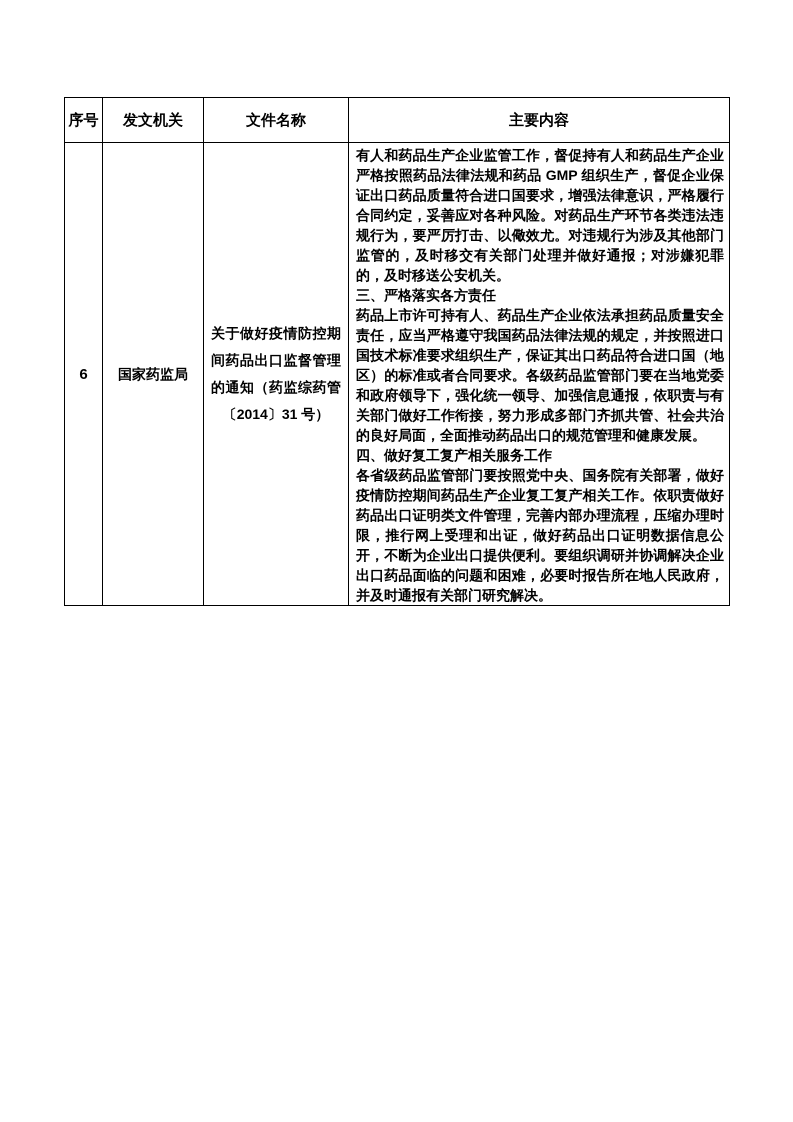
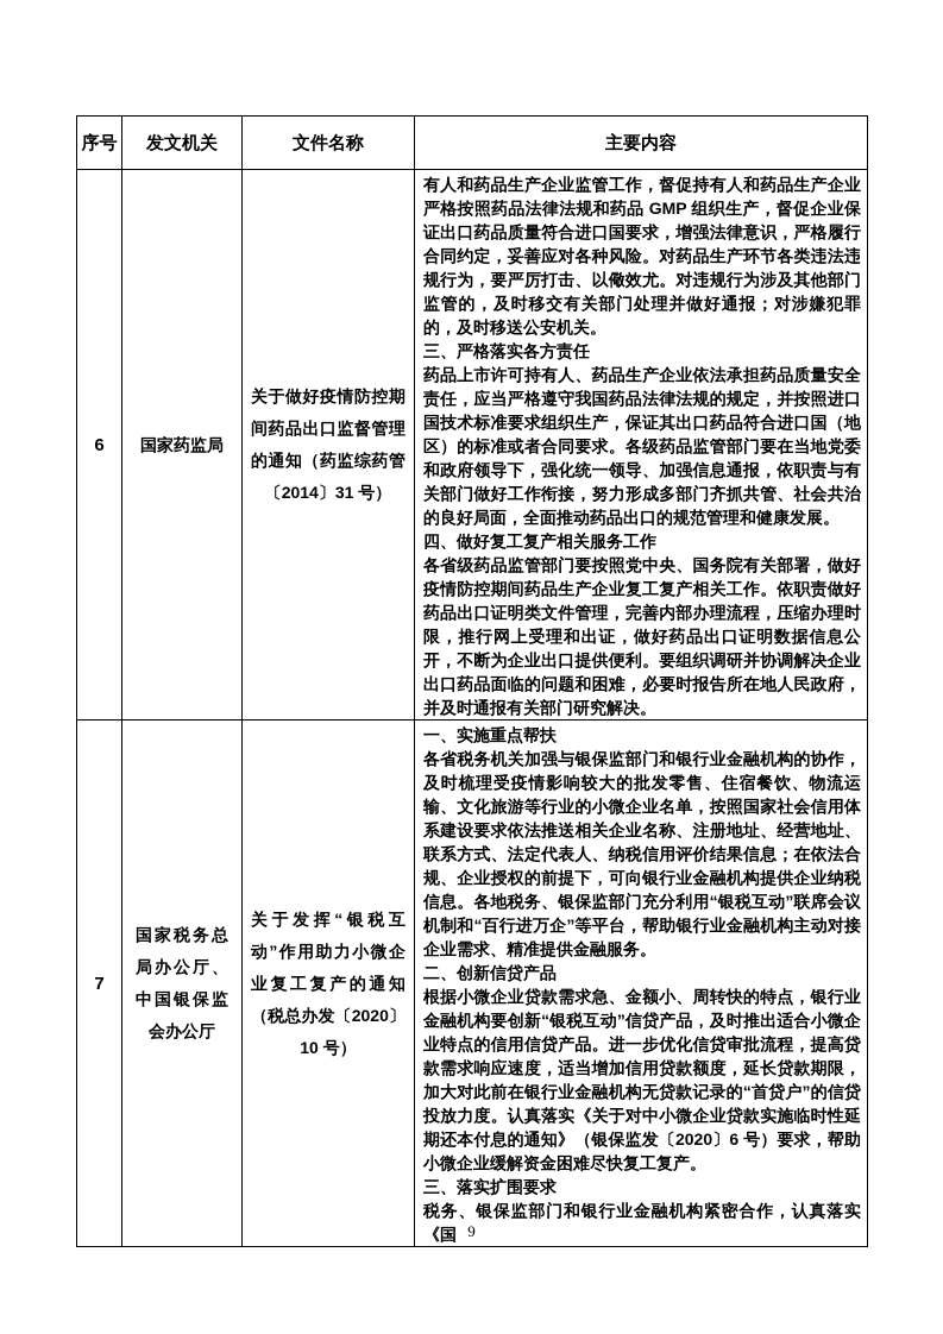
  序号	发文机关	文件名称	主要内容
  6	国家药监局	关于做好疫情防控期间药品出口监督管理的通知（药监综药管〔2014〕31 号）	有人和药品生产企业监管工作，督促持有人和药品生产企业严格按照药品法律法规和药品 GMP 组织生产，督促企业保证出口药品质量符合进口国要求，增强法律意识，严格履行合同约定，妥善应对各种风险。对药品生产环节各类违法违规行为，要严厉打击、以儆效尤。对违规行为涉及其他部门监管的，及时移交有关部门处理并做好通报；对涉嫌犯罪的，及时移送公安机关。 三、严格落实各方责任 药品上市许可持有人、药品生产企业依法承担药品质量安全责任，应当严格遵守我国药品法律法规的规定，并按照进口国技术标准要求组织生产，保证其出口药品符合进口国（地区）的标准或者合同要求。各级药品监管部门要在当地党委和政府领导下，强化统一领导、加强信息通报，依职责与有关部门做好工作衔接，努力形成多部门齐抓共管、社会共治的良好局面，全面推动药品出口的规范管理和健康发展。 四、做好复工复产相关服务工作 各省级药品监管部门要按照党中央、国务院有关部署，做好疫情防控期间药品生产企业复工复产相关工作。依职责做好药品出口证明类文件管理，完善内部办理流程，压缩办理时限，推行网上受理和出证，做好药品出口证明数据信息公开，不断为企业出口提供便利。要组织调研并协调解决企业出口药品面临的问题和困难，必要时报告所在地人民政府，并及时通报有关部门研究解决。
+ 7	国家税务总局办公厅、中国银保监会办公厅	关于发挥“银税互动”作用助力小微企业复工复产的通知（税总办发〔2020〕10 号）	一、实施重点帮扶 各省税务机关加强与银保监部门和银行业金融机构的协作，及时梳理受疫情影响较大的批发零售、住宿餐饮、物流运输、文化旅游等行业的小微企业名单，按照国家社会信用体系建设要求依法推送相关企业名称、注册地址、经营地址、联系方式、法定代表人、纳税信用评价结果信息；在依法合规、企业授权的前提下，可向银行业金融机构提供企业纳税信息。各地税务、银保监部门充分利用“银税互动”联席会议机制和“百行进万企”等平台，帮助银行业金融机构主动对接企业需求、精准提供金融服务。 二、创新信贷产品 根据小微企业贷款需求急、金额小、周转快的特点，银行业金融机构要创新“银税互动”信贷产品，及时推出适合小微企业特点的信用信贷产品。进一步优化信贷审批流程，提高贷款需求响应速度，适当增加信用贷款额度，延长贷款期限，加大对此前在银行业金融机构无贷款记录的“首贷户”的信贷投放力度。认真落实《关于对中小微企业贷款实施临时性延期还本付息的通知》（银保监发〔2020〕6 号）要求，帮助小微企业缓解资金困难尽快复工复产。 三、落实扩围要求 税务、银保监部门和银行业金融机构紧密合作，认真落实《国
+ 9
